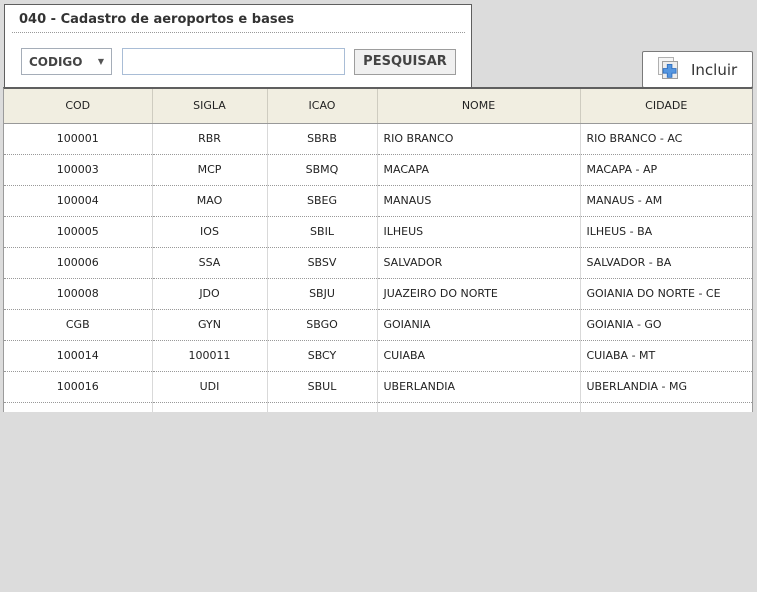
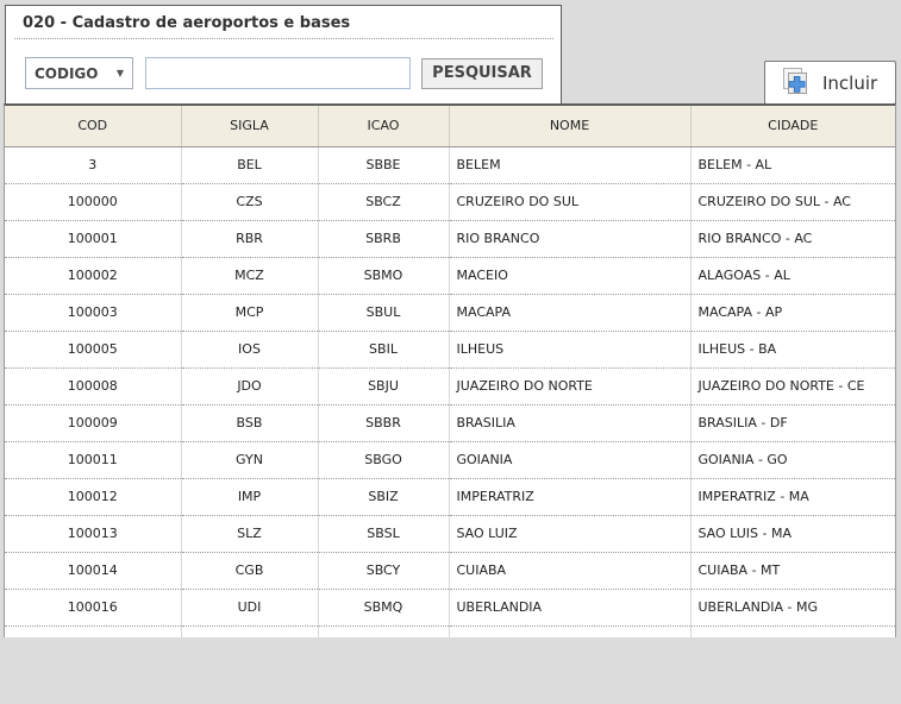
- 040 - Cadastro de aeroportos e bases
+ 020 - Cadastro de aeroportos e bases
  CODIGO
  ▼
  PESQUISAR
  Incluir
  COD	SIGLA	ICAO	NOME	CIDADE
+ 3	BEL	SBBE	BELEM	BELEM - AL
+ 100000	CZS	SBCZ	CRUZEIRO DO SUL	CRUZEIRO DO SUL - AC
  100001	RBR	SBRB	RIO BRANCO	RIO BRANCO - AC
+ 100002	MCZ	SBMO	MACEIO	ALAGOAS - AL
- 100003	MCP	SBMQ	MACAPA	MACAPA - AP
+ 100003	MCP	SBUL	MACAPA	MACAPA - AP
- 100004	MAO	SBEG	MANAUS	MANAUS - AM
  100005	IOS	SBIL	ILHEUS	ILHEUS - BA
- 100006	SSA	SBSV	SALVADOR	SALVADOR - BA
- 100008	JDO	SBJU	JUAZEIRO DO NORTE	GOIANIA DO NORTE - CE
+ 100008	JDO	SBJU	JUAZEIRO DO NORTE	JUAZEIRO DO NORTE - CE
+ 100009	BSB	SBBR	BRASILIA	BRASILIA - DF
- CGB	GYN	SBGO	GOIANIA	GOIANIA - GO
+ 100011	GYN	SBGO	GOIANIA	GOIANIA - GO
+ 100012	IMP	SBIZ	IMPERATRIZ	IMPERATRIZ - MA
+ 100013	SLZ	SBSL	SAO LUIZ	SAO LUIS - MA
- 100014	100011	SBCY	CUIABA	CUIABA - MT
+ 100014	CGB	SBCY	CUIABA	CUIABA - MT
- 100016	UDI	SBUL	UBERLANDIA	UBERLANDIA - MG
+ 100016	UDI	SBMQ	UBERLANDIA	UBERLANDIA - MG
